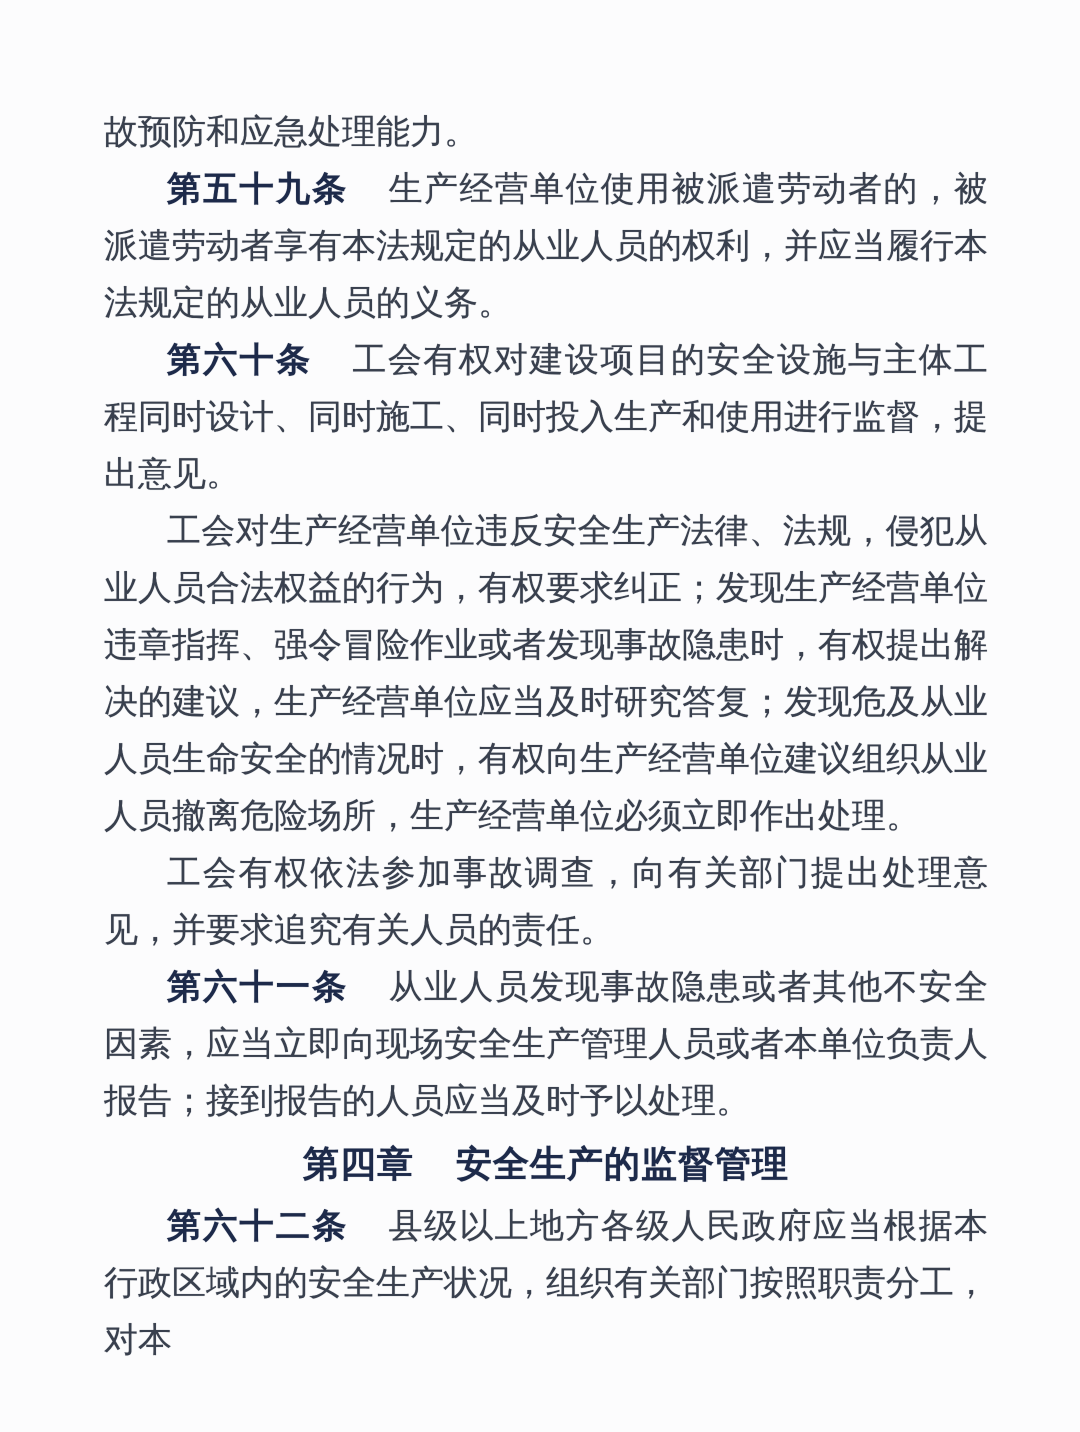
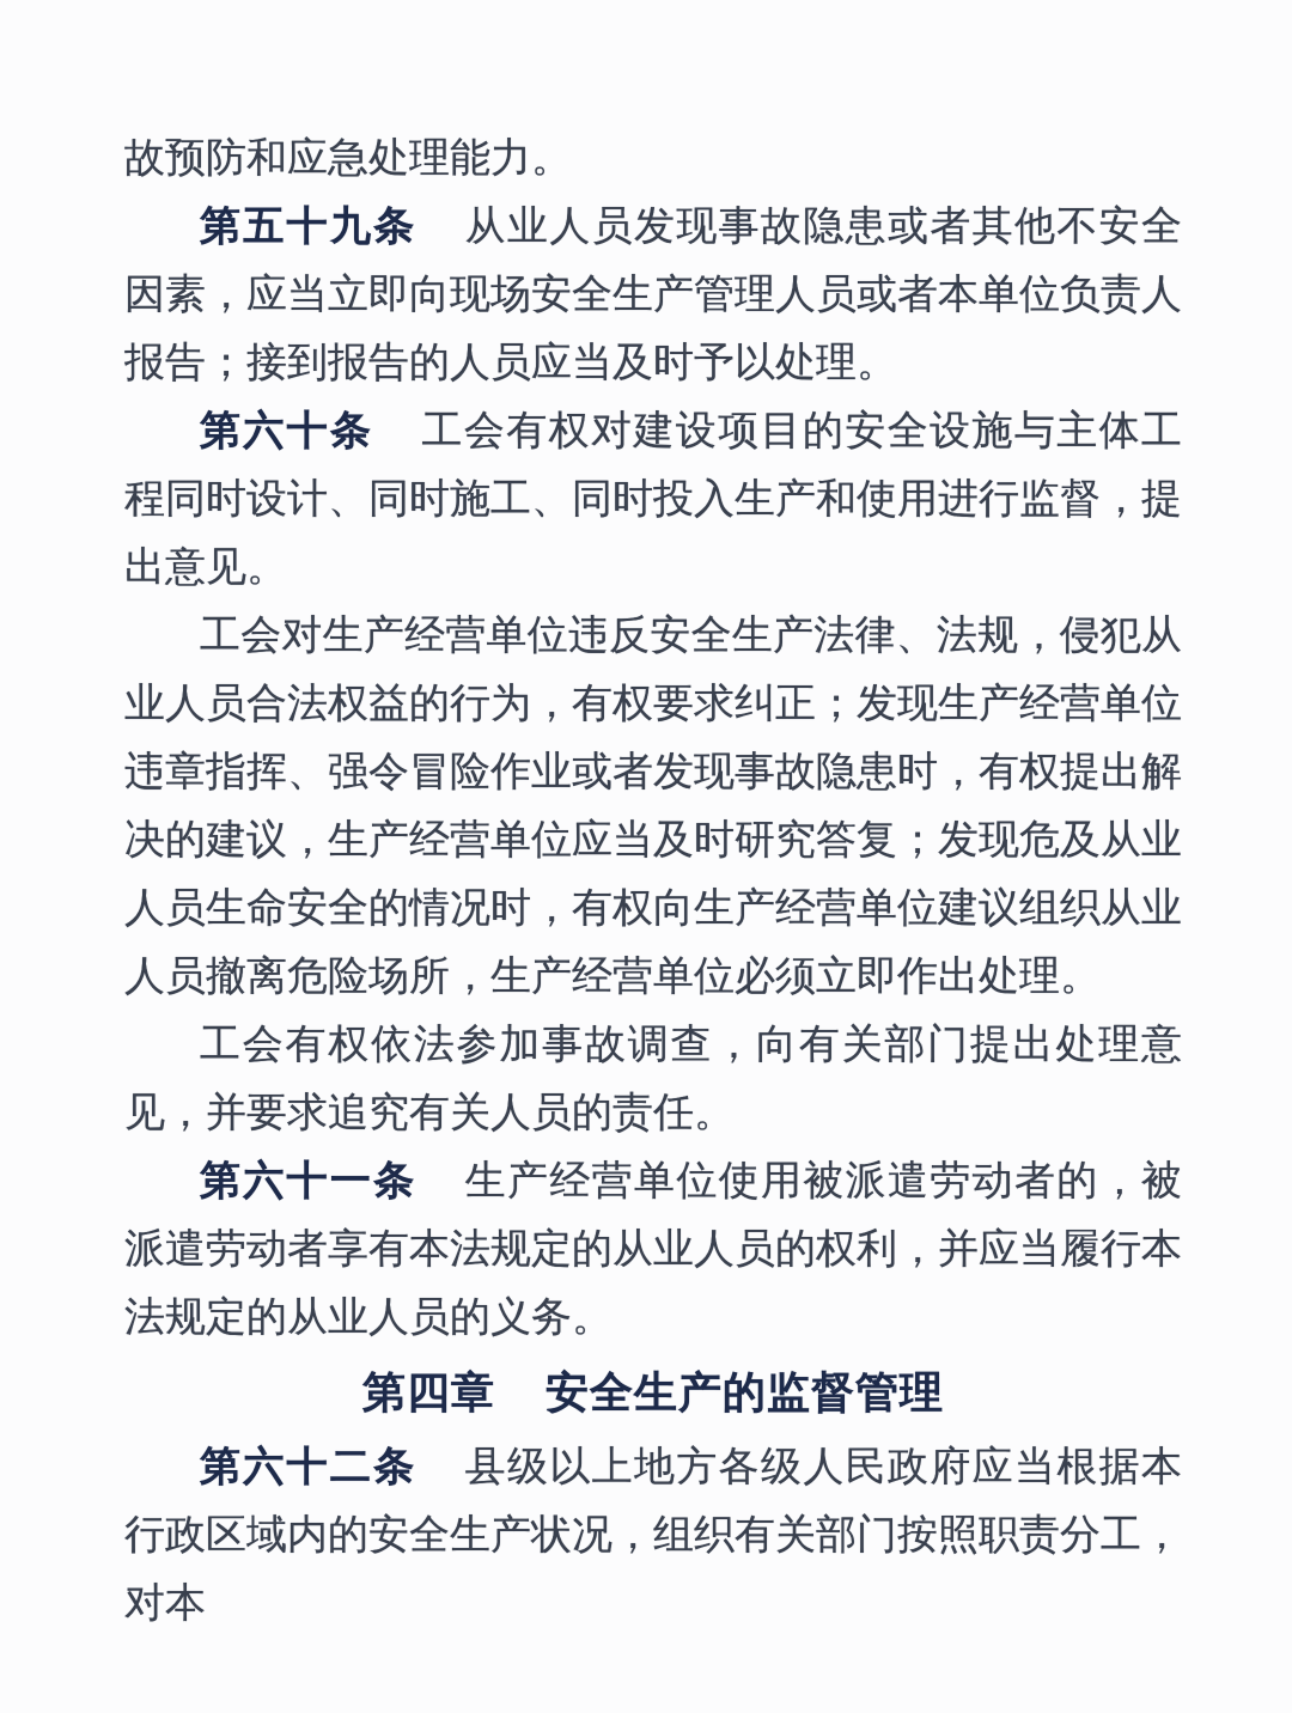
  故预防和应急处理能力。
- 第五十九条 生产经营单位使用被派遣劳动者的，被派遣劳动者享有本法规定的从业人员的权利，并应当履行本法规定的从业人员的义务。
+ 第五十九条 从业人员发现事故隐患或者其他不安全因素，应当立即向现场安全生产管理人员或者本单位负责人报告；接到报告的人员应当及时予以处理。
  第六十条 工会有权对建设项目的安全设施与主体工程同时设计、同时施工、同时投入生产和使用进行监督，提出意见。
  工会对生产经营单位违反安全生产法律、法规，侵犯从业人员合法权益的行为，有权要求纠正；发现生产经营单位违章指挥、强令冒险作业或者发现事故隐患时，有权提出解决的建议，生产经营单位应当及时研究答复；发现危及从业人员生命安全的情况时，有权向生产经营单位建议组织从业人员撤离危险场所，生产经营单位必须立即作出处理。
  工会有权依法参加事故调查，向有关部门提出处理意见，并要求追究有关人员的责任。
- 第六十一条 从业人员发现事故隐患或者其他不安全因素，应当立即向现场安全生产管理人员或者本单位负责人报告；接到报告的人员应当及时予以处理。
+ 第六十一条 生产经营单位使用被派遣劳动者的，被派遣劳动者享有本法规定的从业人员的权利，并应当履行本法规定的从业人员的义务。
  第四章 安全生产的监督管理
  第六十二条 县级以上地方各级人民政府应当根据本行政区域内的安全生产状况，组织有关部门按照职责分工，对本
